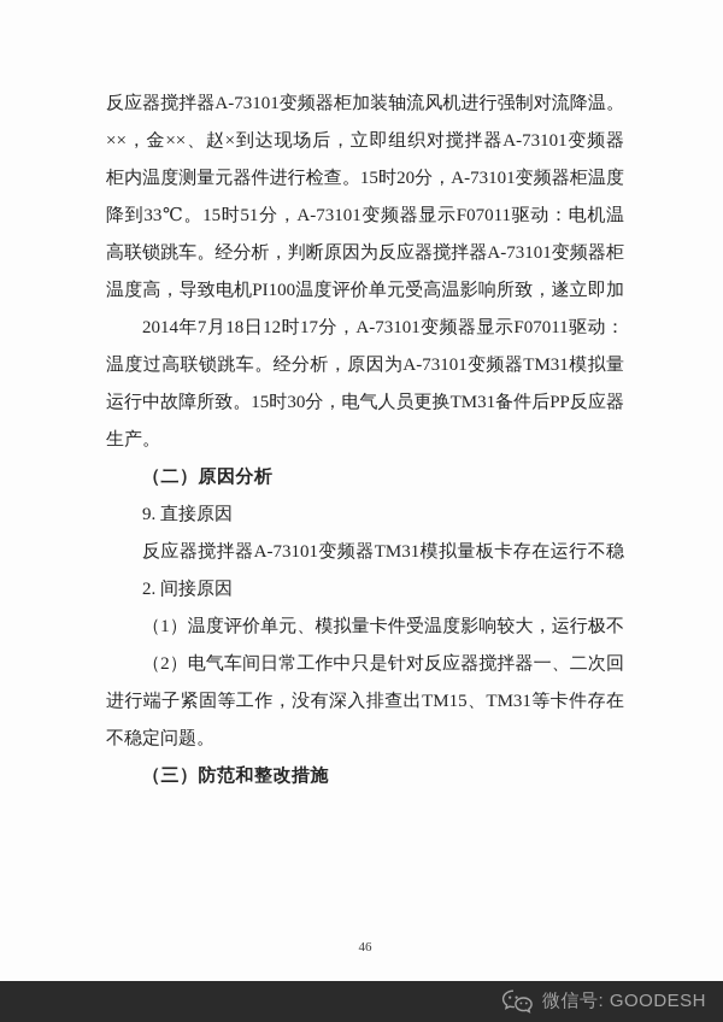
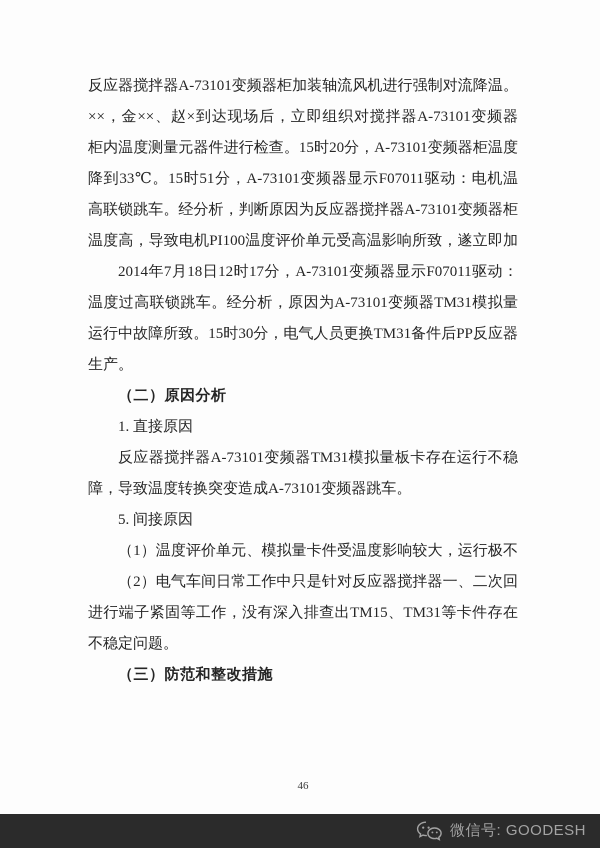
  反应器搅拌器A-73101变频器柜加装轴流风机进行强制对流降温。
  ××，金××、赵×到达现场后，立即组织对搅拌器A-73101变频器
  柜内温度测量元器件进行检查。15时20分，A-73101变频器柜温度
  降到33℃。15时51分，A-73101变频器显示F07011驱动：电机温
  高联锁跳车。经分析，判断原因为反应器搅拌器A-73101变频器柜
  温度高，导致电机PI100温度评价单元受高温影响所致，遂立即加
  2014年7月18日12时17分，A-73101变频器显示F07011驱动：
  温度过高联锁跳车。经分析，原因为A-73101变频器TM31模拟量
  运行中故障所致。15时30分，电气人员更换TM31备件后PP反应器
  生产。
  （二）原因分析
- 9. 直接原因
+ 1. 直接原因
  反应器搅拌器A-73101变频器TM31模拟量板卡存在运行不稳
+ 障，导致温度转换突变造成A-73101变频器跳车。
- 2. 间接原因
+ 5. 间接原因
  （1）温度评价单元、模拟量卡件受温度影响较大，运行极不
  （2）电气车间日常工作中只是针对反应器搅拌器一、二次回
  进行端子紧固等工作，没有深入排查出TM15、TM31等卡件存在
  不稳定问题。
  （三）防范和整改措施
  46
  微信号: GOODESH
